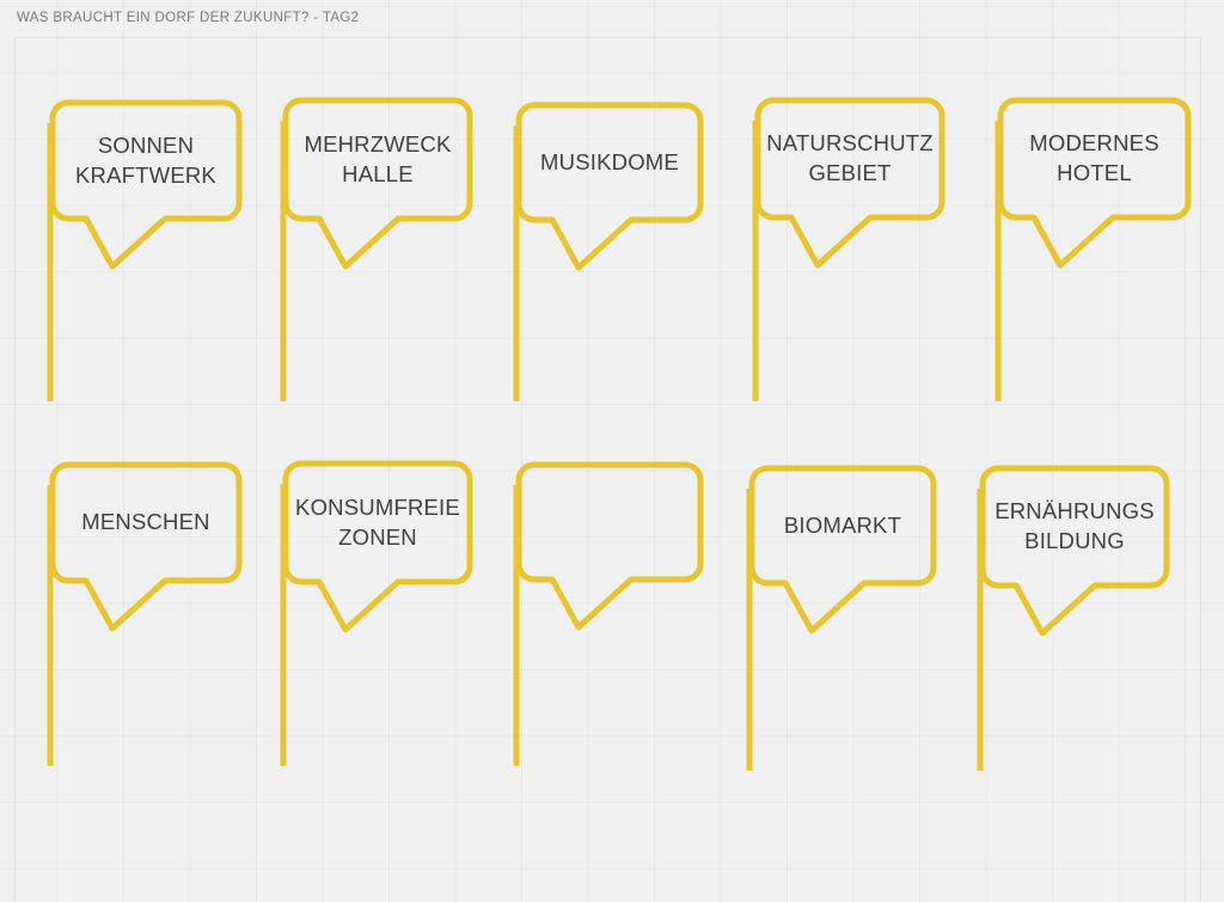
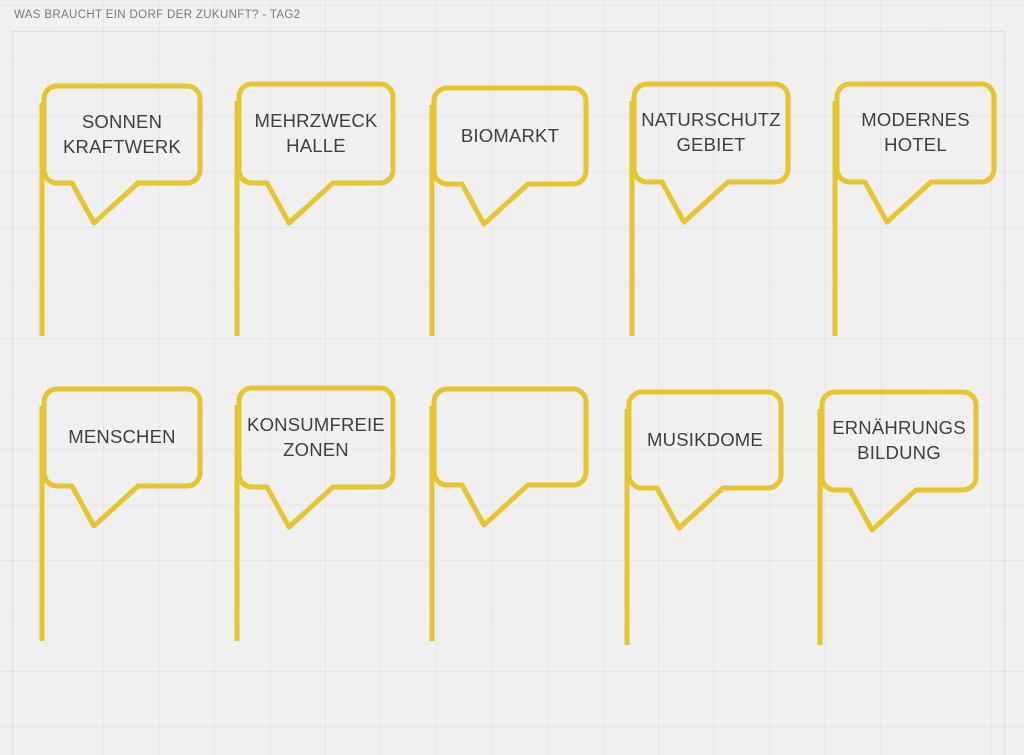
  WAS BRAUCHT EIN DORF DER ZUKUNFT? - TAG2
  SONNEN
  KRAFTWERK
  MEHRZWECK
  HALLE
- MUSIKDOME
+ BIOMARKT
  NATURSCHUTZ
  GEBIET
  MODERNES
  HOTEL
  MENSCHEN
  KONSUMFREIE
  ZONEN
- BIOMARKT
+ MUSIKDOME
  ERNÄHRUNGS
  BILDUNG
